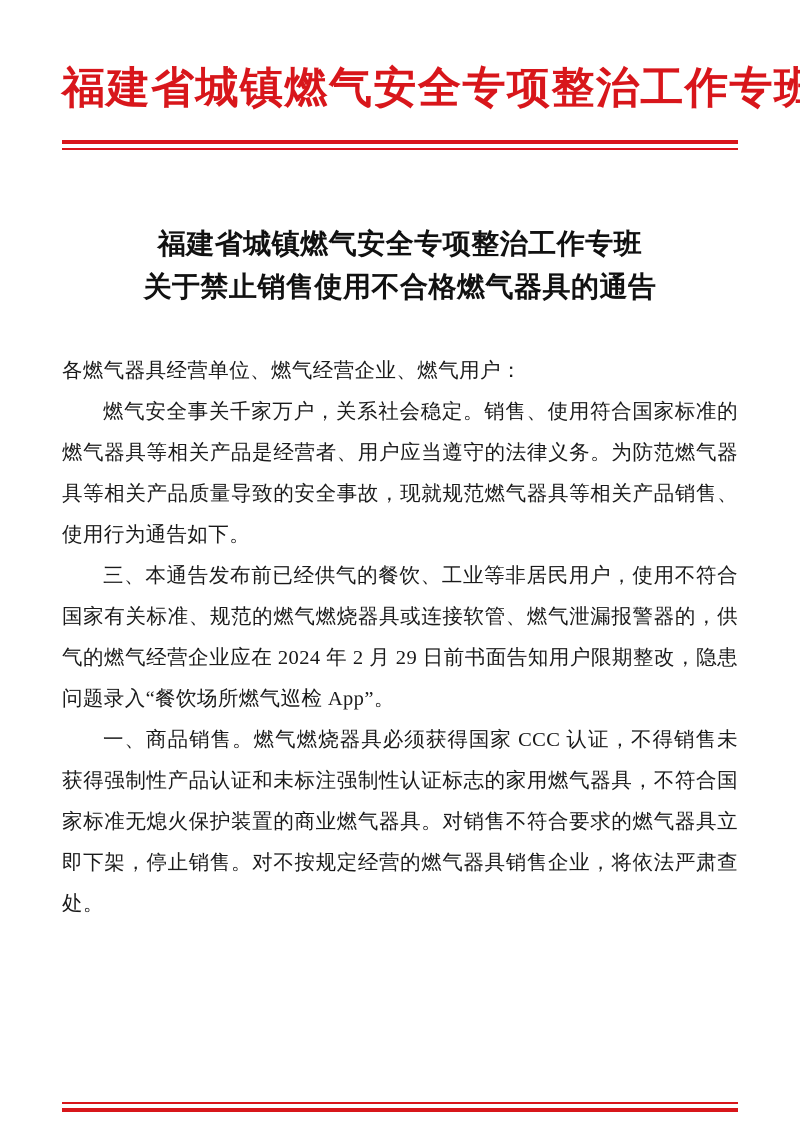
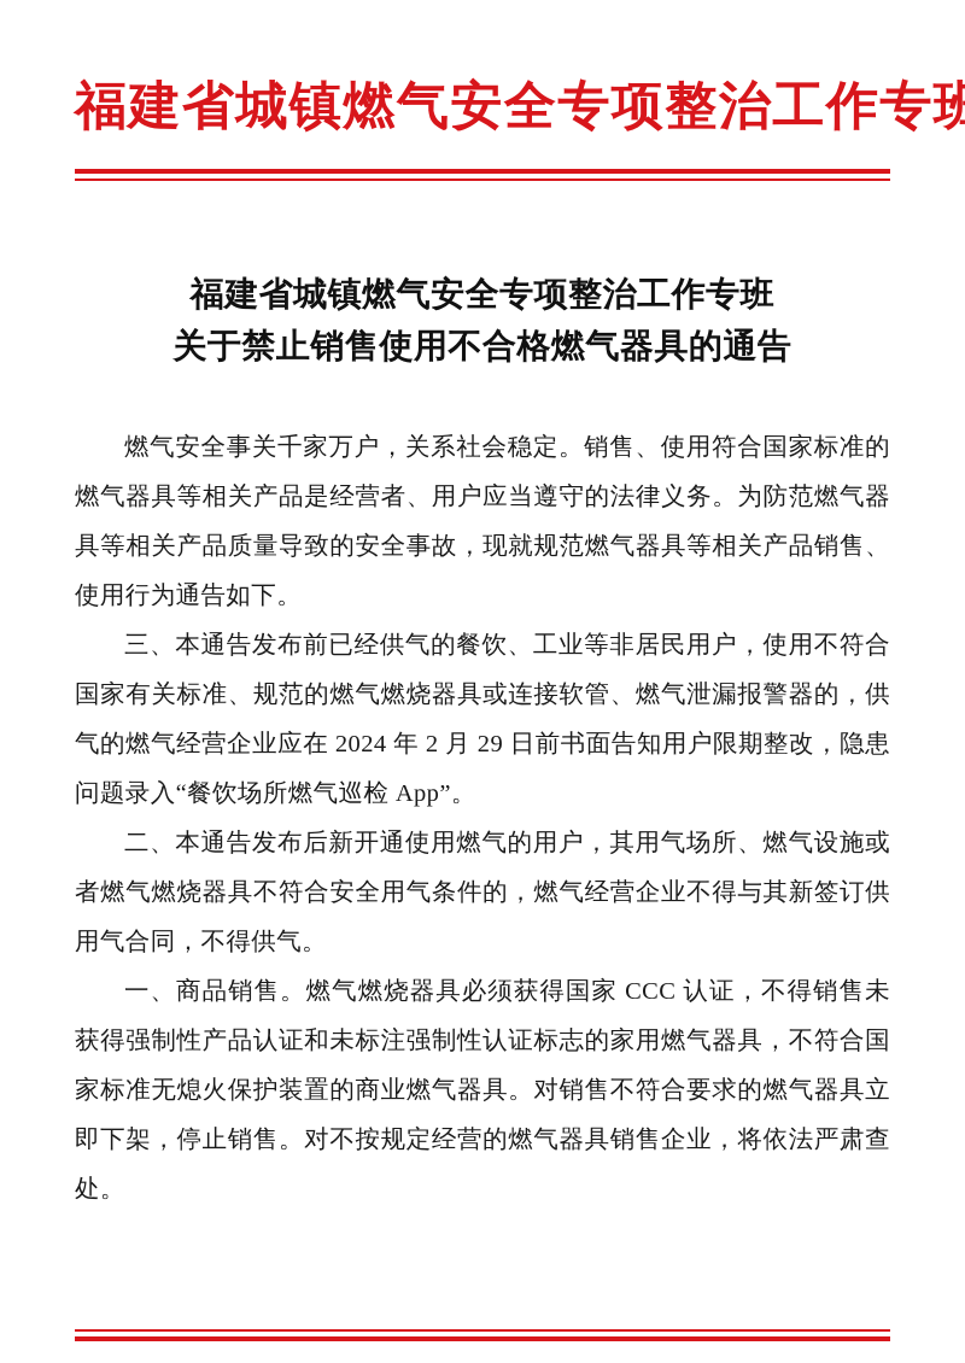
  福建省城镇燃气安全专项整治工作专班
  福建省城镇燃气安全专项整治工作专班
  关于禁止销售使用不合格燃气器具的通告
- 各燃气器具经营单位、燃气经营企业、燃气用户：
  燃气安全事关千家万户，关系社会稳定。销售、使用符合国家标准的燃气器具等相关产品是经营者、用户应当遵守的法律义务。为防范燃气器具等相关产品质量导致的安全事故，现就规范燃气器具等相关产品销售、使用行为通告如下。
  三、本通告发布前已经供气的餐饮、工业等非居民用户，使用不符合国家有关标准、规范的燃气燃烧器具或连接软管、燃气泄漏报警器的，供气的燃气经营企业应在 2024 年 2 月 29 日前书面告知用户限期整改，隐患问题录入“餐饮场所燃气巡检 App”。
+ 二、本通告发布后新开通使用燃气的用户，其用气场所、燃气设施或者燃气燃烧器具不符合安全用气条件的，燃气经营企业不得与其新签订供用气合同，不得供气。
  一、商品销售。燃气燃烧器具必须获得国家 CCC 认证，不得销售未获得强制性产品认证和未标注强制性认证标志的家用燃气器具，不符合国家标准无熄火保护装置的商业燃气器具。对销售不符合要求的燃气器具立即下架，停止销售。对不按规定经营的燃气器具销售企业，将依法严肃查处。
